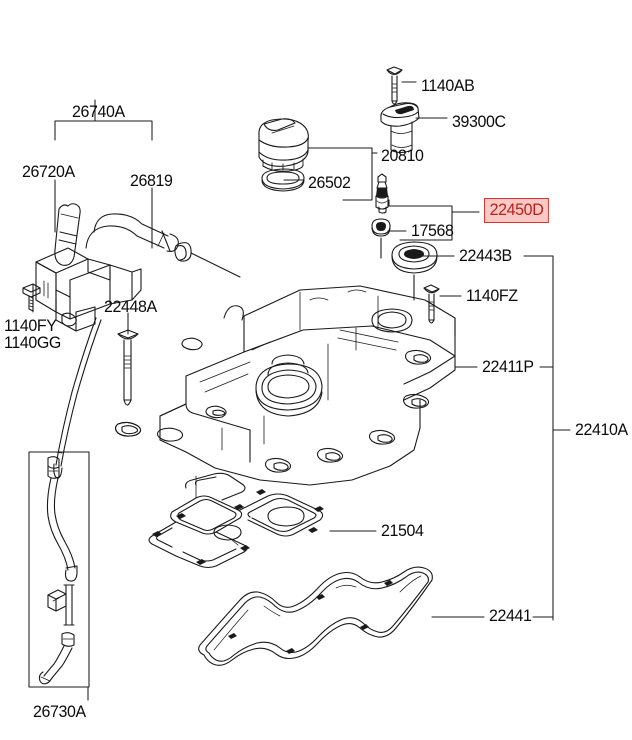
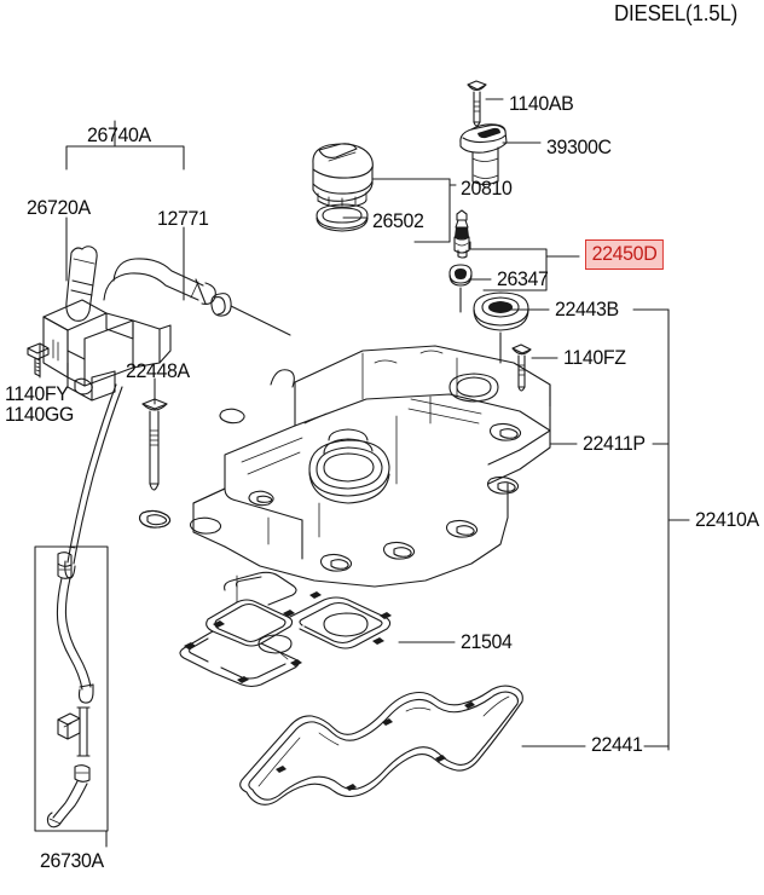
+ DIESEL(1.5L)
  26740A
  26720A
- 26819
+ 12771
  1140FY
  1140GG
  22448A
  26730A
  20810
  26502
  1140AB
  39300C
  22450D
- 17568
+ 26347
  22443B
  1140FZ
  22411P
  22410A
  21504
  22441
